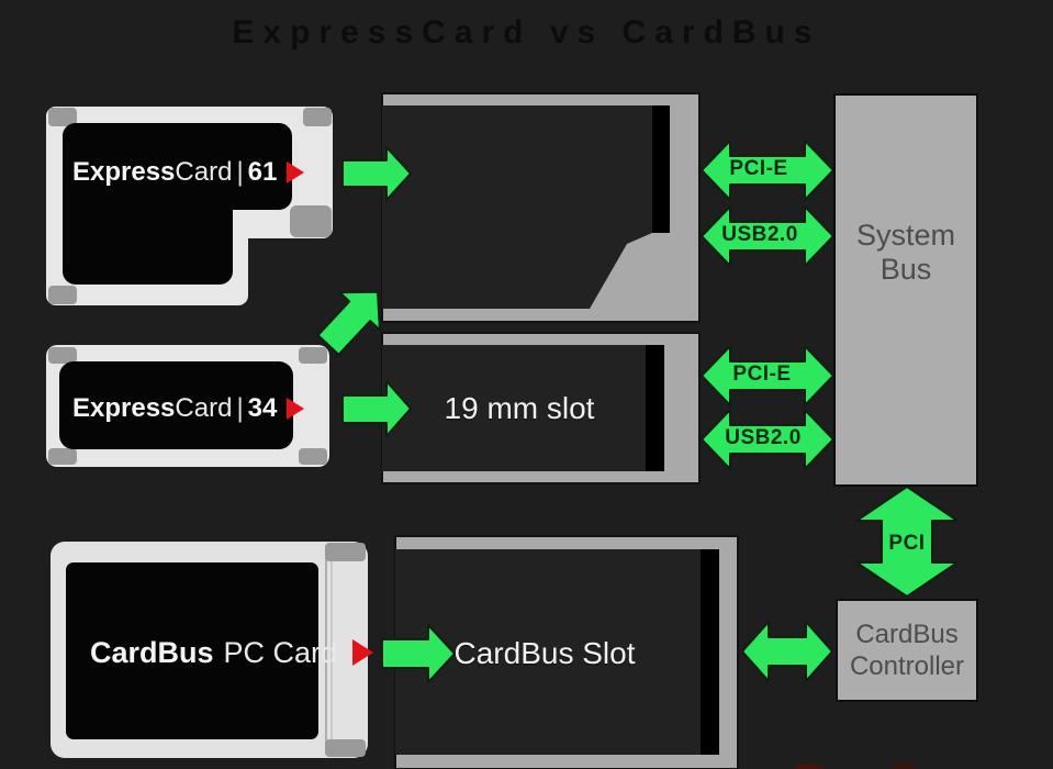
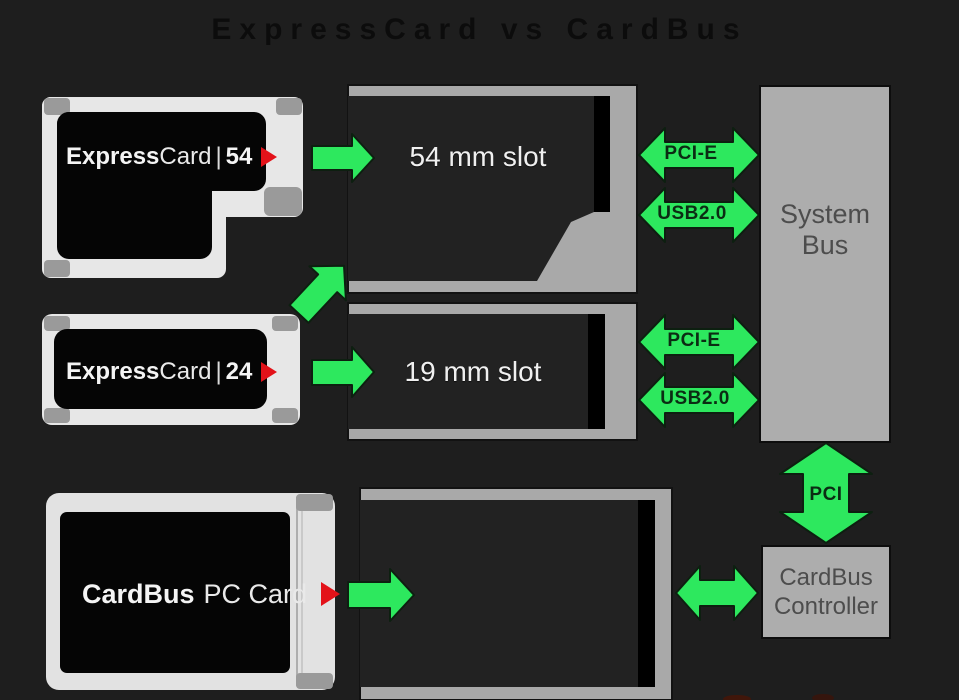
  Express
  Card
  |
- 61
+ 54
  Express
  Card
  |
- 34
+ 24
  CardBus
  PC Card
+ 54 mm slot
  19 mm slot
- CardBus Slot
  PCI-E
  USB2.0
  PCI-E
  USB2.0
  PCI
  System
  Bus
  CardBus
  Controller
